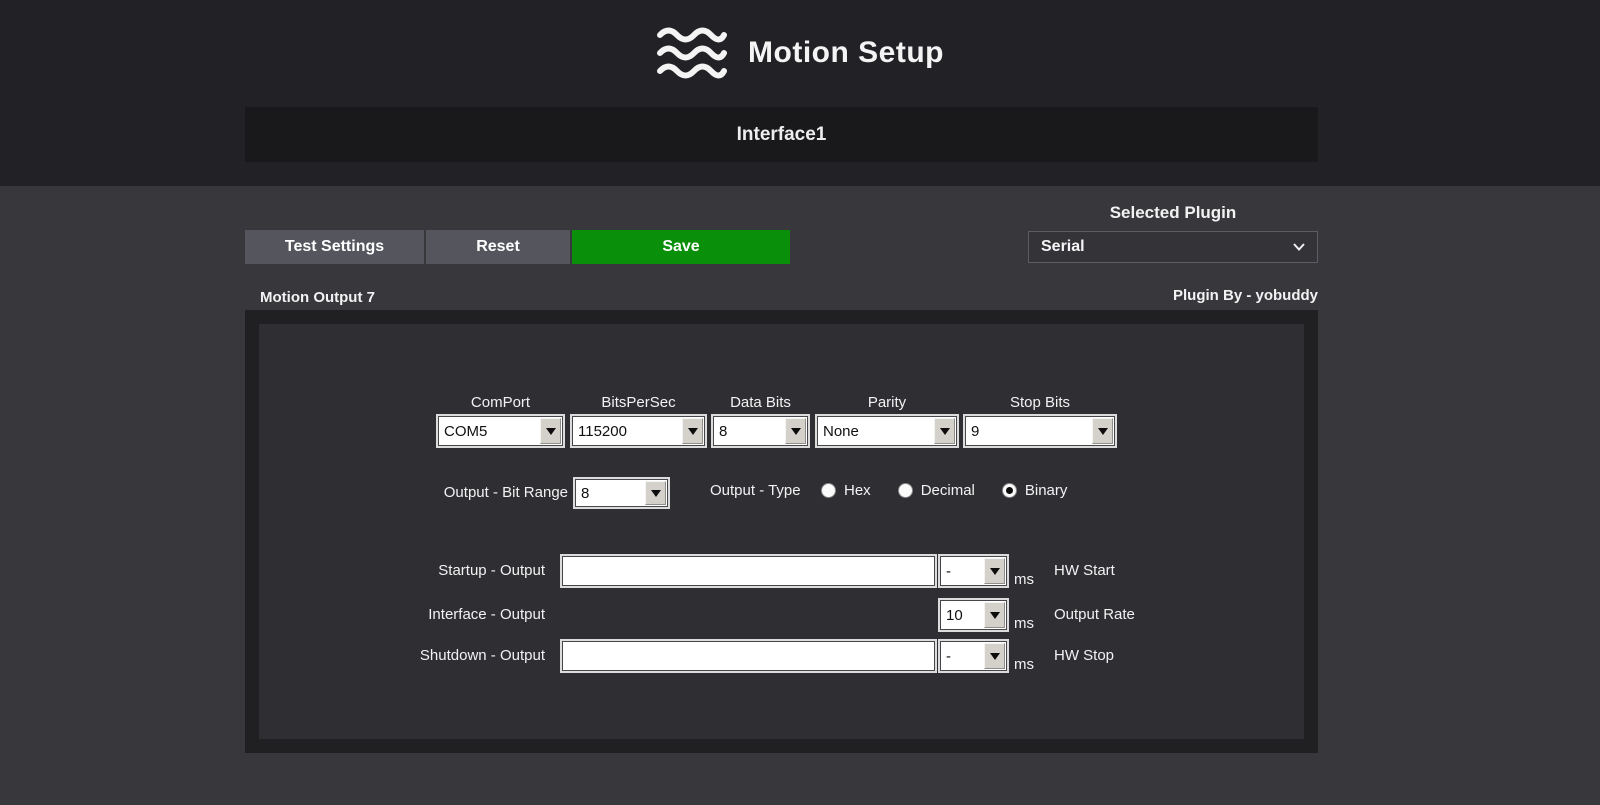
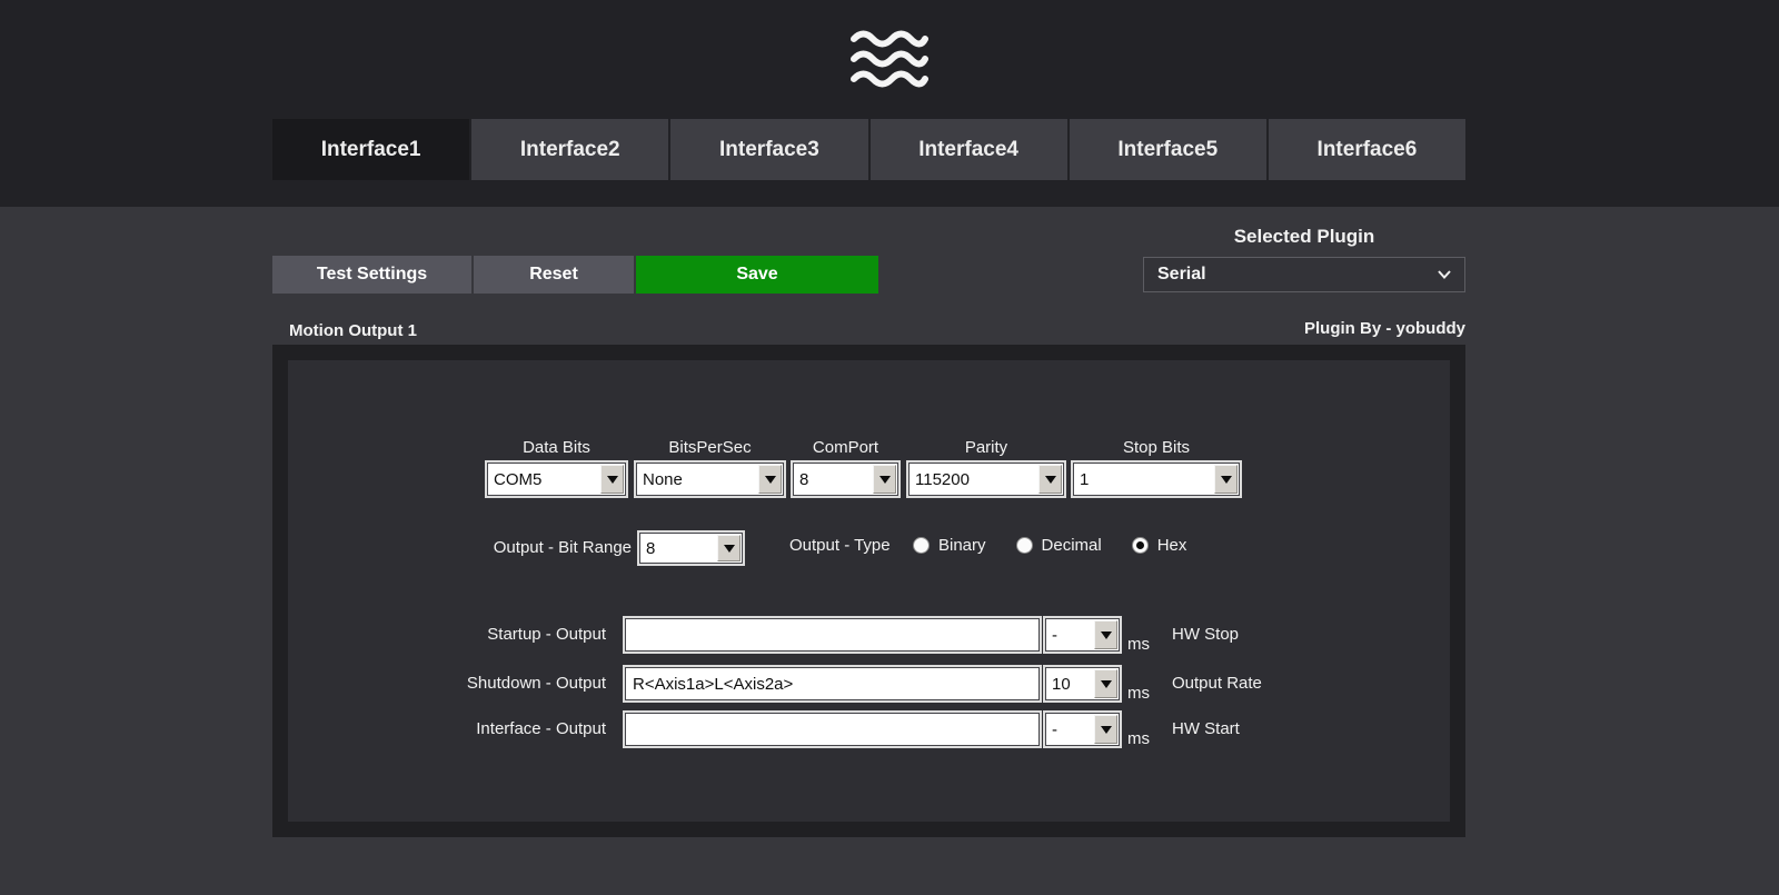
- Motion Setup
  Interface1
+ Interface2
+ Interface3
+ Interface4
+ Interface5
+ Interface6
  Test Settings
  Reset
  Save
  Selected Plugin
  Serial
  Plugin By - yobuddy
- Motion Output 7
+ Motion Output 1
- ComPort
+ Data Bits
  BitsPerSec
- Data Bits
+ ComPort
  Parity
  Stop Bits
  COM5
- 115200
+ None
  8
- None
+ 115200
- 9
+ 1
  Output - Bit Range
  8
  Output - Type
- Hex
+ Binary
  Decimal
- Binary
+ Hex
  Startup - Output
  -
  ms
- HW Start
+ HW Stop
- Interface - Output
+ Shutdown - Output
+ R<Axis1a>L<Axis2a>
  10
  ms
  Output Rate
- Shutdown - Output
+ Interface - Output
  -
  ms
- HW Stop
+ HW Start
